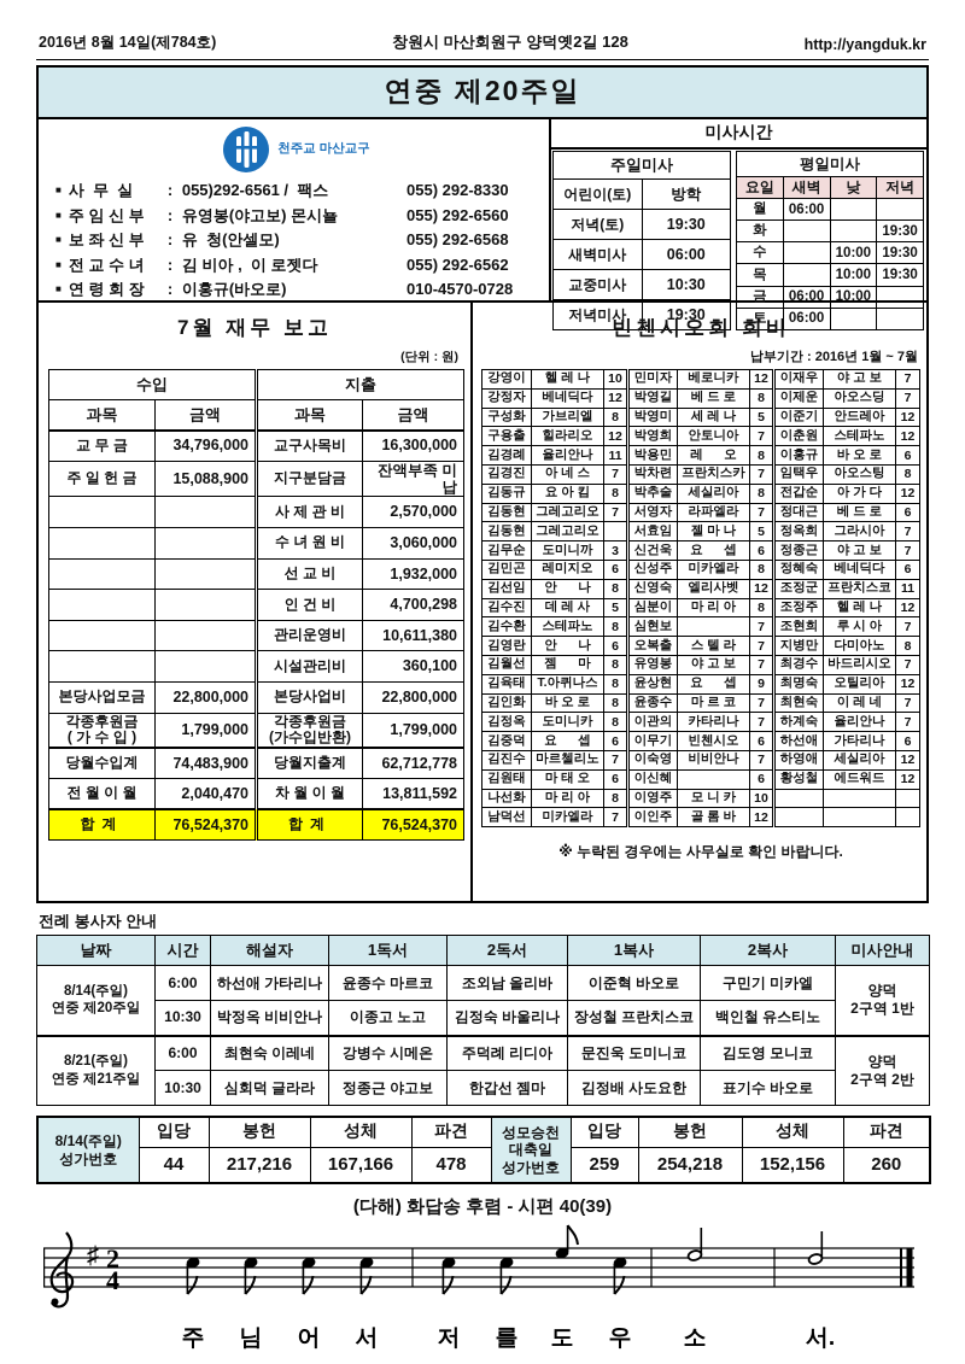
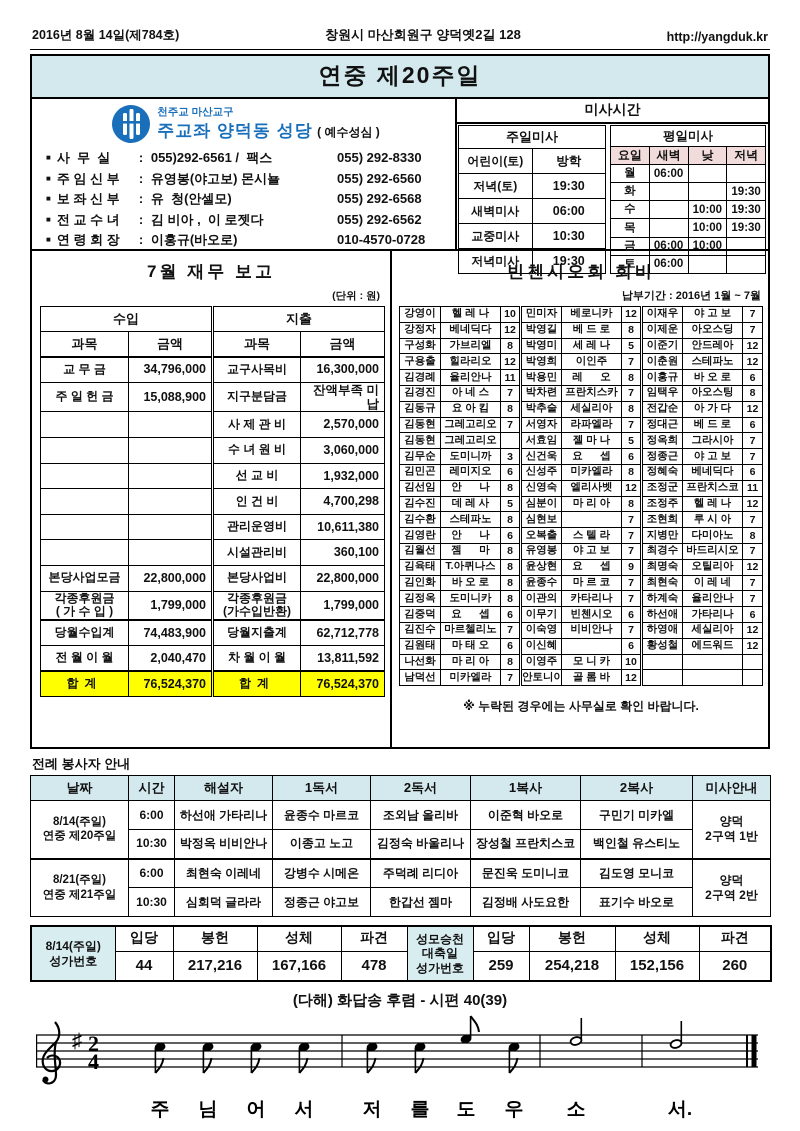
  2016년 8월 14일(제784호)
  창원시 마산회원구 양덕옛2길 128
  http://yangduk.kr
  연중 제20주일
  천주교 마산교구
+ 주교좌 양덕동 성당 ( 예수성심 )
  ■
  사 무 실
  :
  055)292-6561 / 팩스
  055) 292-8330
  ■
  주 임 신 부
  :
  유영봉(야고보) 몬시뇰
  055) 292-6560
  ■
  보 좌 신 부
  :
  유 청(안셀모)
  055) 292-6568
  ■
  전 교 수 녀
  :
  김 비아 , 이 로젯다
  055) 292-6562
  ■
  연 령 회 장
  :
  이홍규(바오로)
  010-4570-0728
  미사시간
  주일미사
  어린이(토)	방학
  저녁(토)	19:30
  새벽미사	06:00
  교중미사	10:30
  저녁미사	19:30
  평일미사
  요일	새벽	낮	저녁
  월	06:00
  화			19:30
  수		10:00	19:30
  목		10:00	19:30
  금	06:00	10:00
  토	06:00
  7월 재무 보고
  (단위 : 원)
  수입	지출
  과목	금액	과목	금액
  교 무 금	34,796,000	교구사목비	16,300,000
  주 일 헌 금	15,088,900	지구분담금	잔액부족 미납
  		사 제 관 비	2,570,000
  		수 녀 원 비	3,060,000
  		선 교 비	1,932,000
  		인 건 비	4,700,298
  		관리운영비	10,611,380
  		시설관리비	360,100
  본당사업모금	22,800,000	본당사업비	22,800,000
  각종후원금 ( 가 수 입 )	1,799,000	각종후원금 (가수입반환)	1,799,000
  당월수입계	74,483,900	당월지출계	62,712,778
  전 월 이 월	2,040,470	차 월 이 월	13,811,592
  합계	76,524,370	합계	76,524,370
  빈첸시오회 회비
  납부기간 : 2016년 1월 ~ 7월
  강영이	헬 레 나	10	민미자	베로니카	12	이재우	야 고 보	7
  강정자	베네딕다	12	박영길	베 드 로	8	이제운	아오스딩	7
  구성화	가브리엘	8	박영미	세 레 나	5	이준기	안드레아	12
- 구용출	힐라리오	12	박영희	안토니아	7	이춘원	스테파노	12
+ 구용출	힐라리오	12	박영희	이인주	7	이춘원	스테파노	12
  김경례	율리안나	11	박용민	레 오	8	이홍규	바 오 로	6
  김경진	아 네 스	7	박차련	프란치스카	7	임택우	아오스팅	8
  김동규	요 아 킴	8	박추술	세실리아	8	전갑순	아 가 다	12
  김동현	그레고리오	7	서영자	라파엘라	7	정대근	베 드 로	6
  김동현	그레고리오		서효임	젤 마 나	5	정옥희	그라시아	7
  김무순	도미니까	3	신건욱	요 셉	6	정종근	야 고 보	7
  김민곤	레미지오	6	신성주	미카엘라	8	정혜숙	베네딕다	6
  김선임	안 나	8	신영숙	엘리사벳	12	조정군	프란치스코	11
  김수진	데 레 사	5	심분이	마 리 아	8	조정주	헬 레 나	12
  김수환	스테파노	8	심현보		7	조현희	루 시 아	7
  김영란	안 나	6	오복출	스 텔 라	7	지병만	다미아노	8
  김월선	젬 마	8	유영봉	야 고 보	7	최경수	바드리시오	7
  김육태	T.아퀴나스	8	윤상현	요 셉	9	최명숙	오틸리아	12
  김인화	바 오 로	8	윤종수	마 르 코	7	최현숙	이 레 네	7
  김정옥	도미니카	8	이관의	카타리나	7	하계숙	율리안나	7
  김중덕	요 셉	6	이무기	빈첸시오	6	하선애	가타리나	6
  김진수	마르첼리노	7	이숙영	비비안나	7	하영애	세실리아	12
  김원태	마 태 오	6	이신혜		6	황성철	에드워드	12
  나선화	마 리 아	8	이영주	모 니 카	10
- 남덕선	미카엘라	7	이인주	골 롬 바	12
+ 남덕선	미카엘라	7	안토니아	골 롬 바	12
  ※ 누락된 경우에는 사무실로 확인 바랍니다.
  전례 봉사자 안내
  날짜	시간	해설자	1독서	2독서	1복사	2복사	미사안내
  8/14(주일) 연중 제20주일	6:00	하선애 가타리나	윤종수 마르코	조외남 올리바	이준혁 바오로	구민기 미카엘	양덕 2구역 1반
  10:30	박정옥 비비안나	이종고 노고	김정숙 바울리나	장성철 프란치스코	백인철 유스티노
  8/21(주일) 연중 제21주일	6:00	최현숙 이레네	강병수 시메온	주덕례 리디아	문진욱 도미니코	김도영 모니코	양덕 2구역 2반
  10:30	심회덕 글라라	정종근 야고보	한갑선 젬마	김정배 사도요한	표기수 바오로
  8/14(주일) 성가번호	입당	봉헌	성체	파견	성모승천 대축일 성가번호	입당	봉헌	성체	파견
  44	217,216	167,166	478	259	254,218	152,156	260
  (다해) 화답송 후렴 - 시편 40(39)
  ♯
  2
  4
  주
  님
  어
  서
  저
  를
  도
  우
  소
  서.
